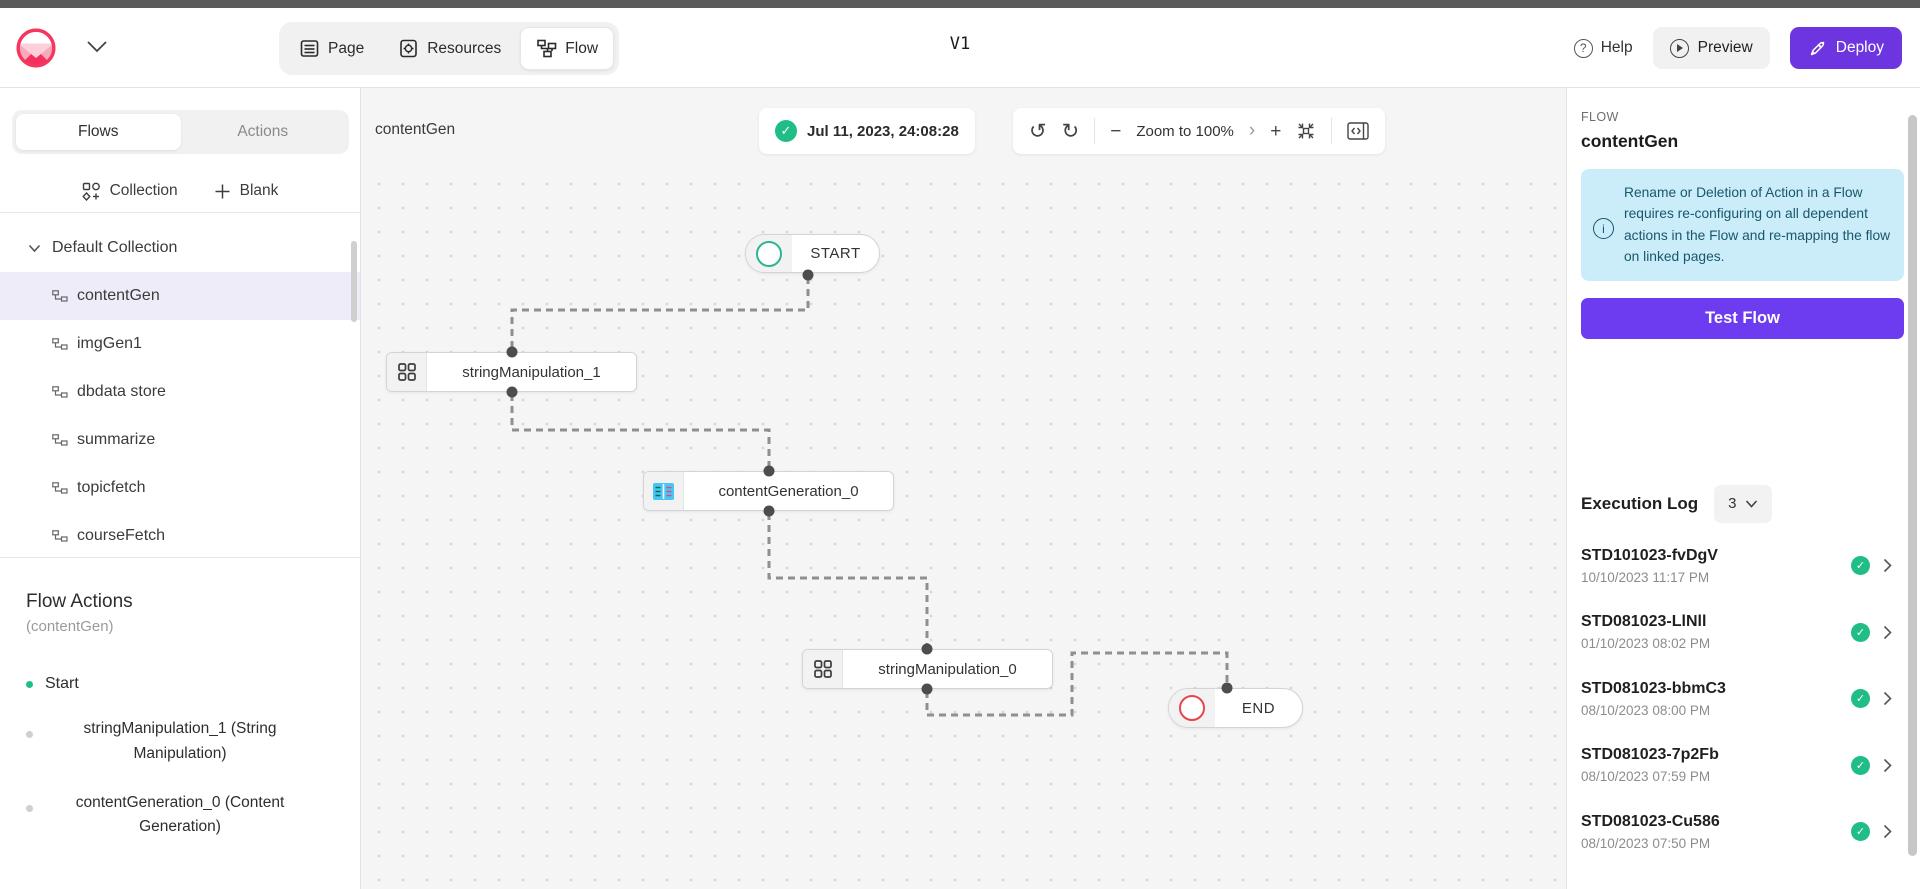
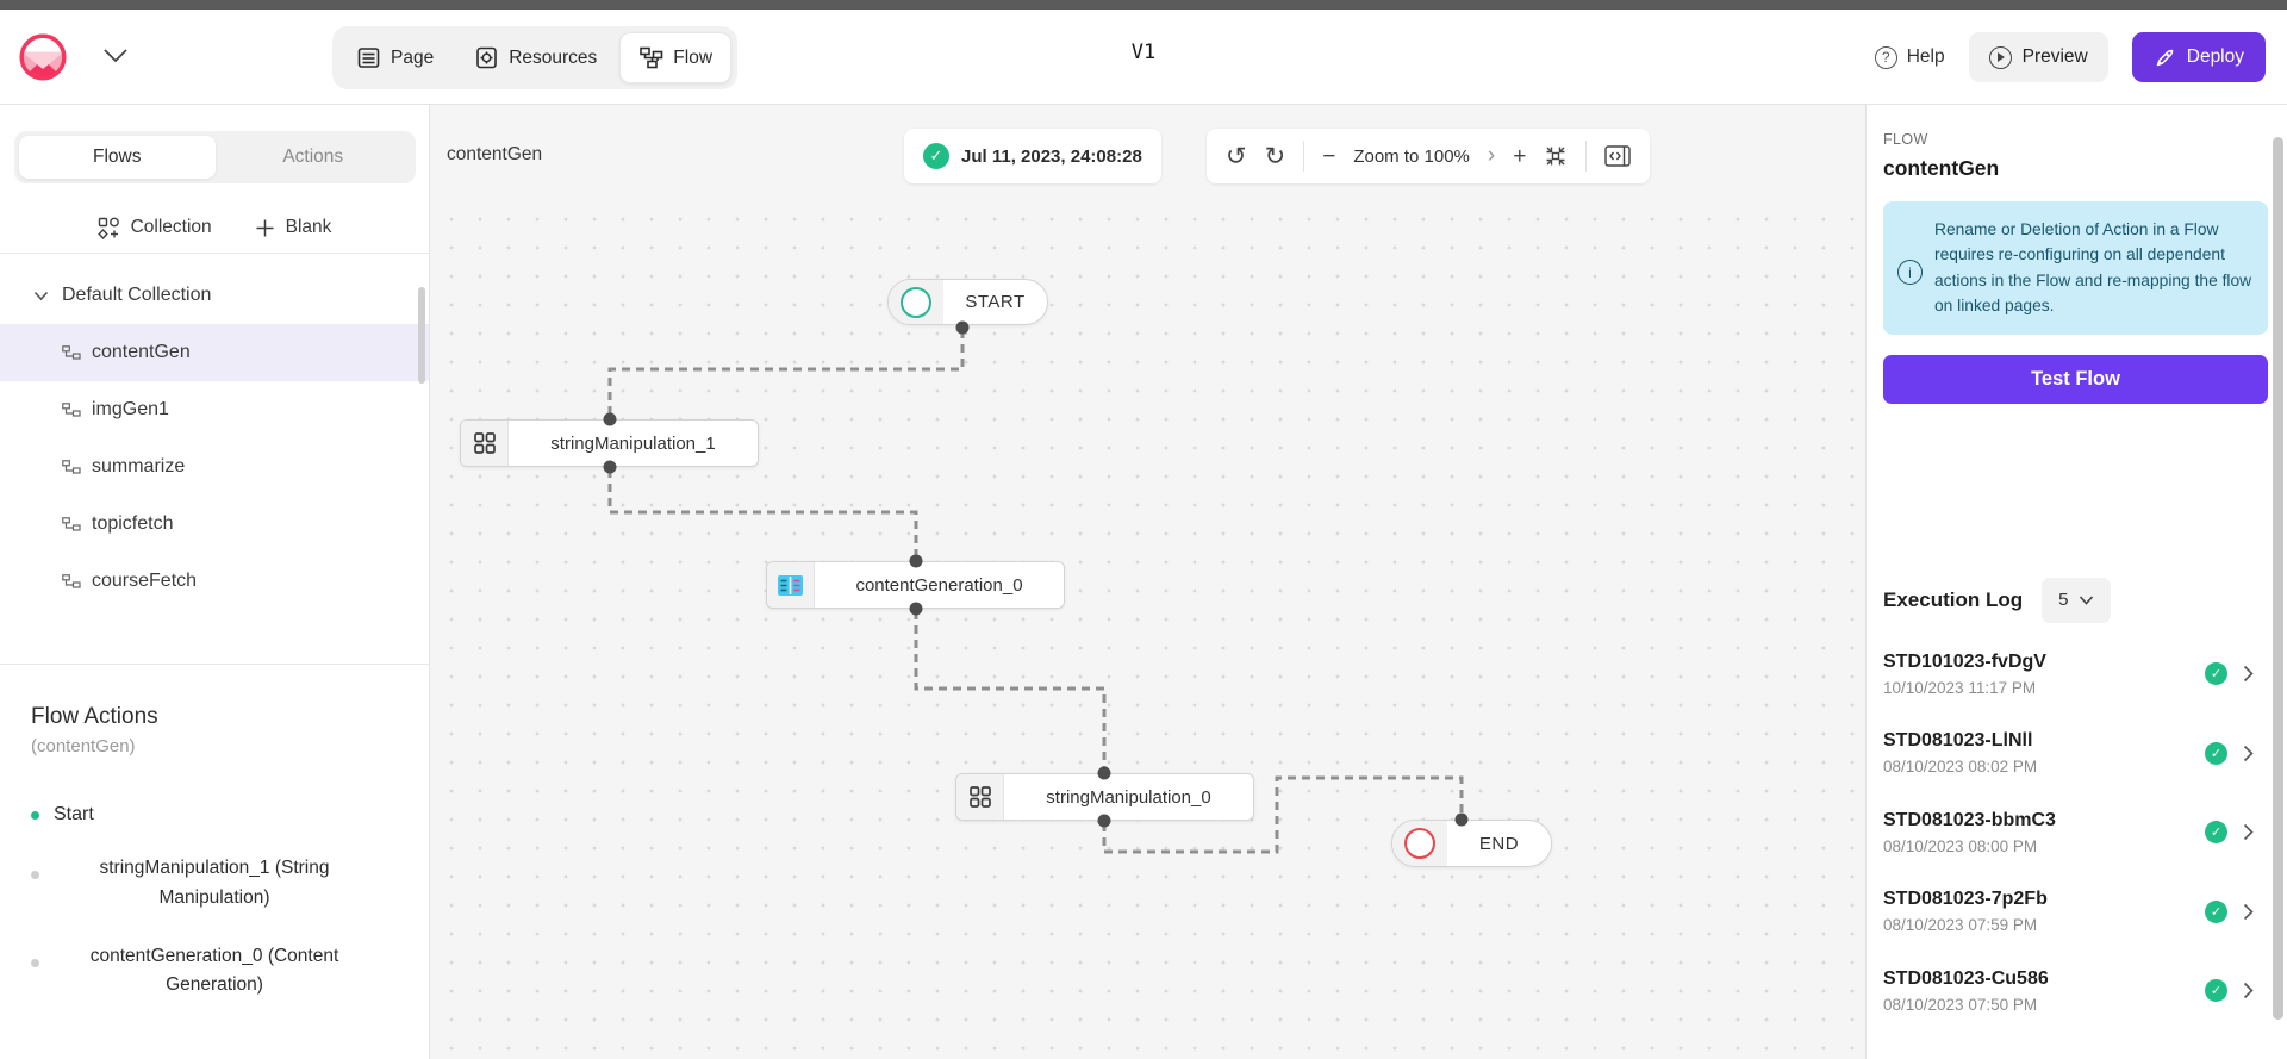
  Page
  Resources
  Flow
  V1
  ?
  Help
  Preview
  Deploy
  Flows
  Actions
  Collection
  Blank
  Default Collection
  contentGen
  imgGen1
- dbdata store
  summarize
  topicfetch
  courseFetch
  Flow Actions
  (contentGen)
  Start
  stringManipulation_1 (String Manipulation)
  contentGeneration_0 (Content Generation)
  contentGen
  ✓
  Jul 11, 2023, 24:08:28
  ↺
  ↻
  −
  Zoom to 100%
  ›
  +
  START
  stringManipulation_1
  contentGeneration_0
  stringManipulation_0
  END
  FLOW
  contentGen
  i
  Rename or Deletion of Action in a Flow requires re-configuring on all dependent actions in the Flow and re-mapping the flow on linked pages.
  Test Flow
  Execution Log
- 3
+ 5
  STD101023-fvDgV
  10/10/2023 11:17 PM
  ✓
  STD081023-LlNll
- 01/10/2023 08:02 PM
+ 08/10/2023 08:02 PM
  ✓
  STD081023-bbmC3
  08/10/2023 08:00 PM
  ✓
  STD081023-7p2Fb
  08/10/2023 07:59 PM
  ✓
  STD081023-Cu586
  08/10/2023 07:50 PM
  ✓
